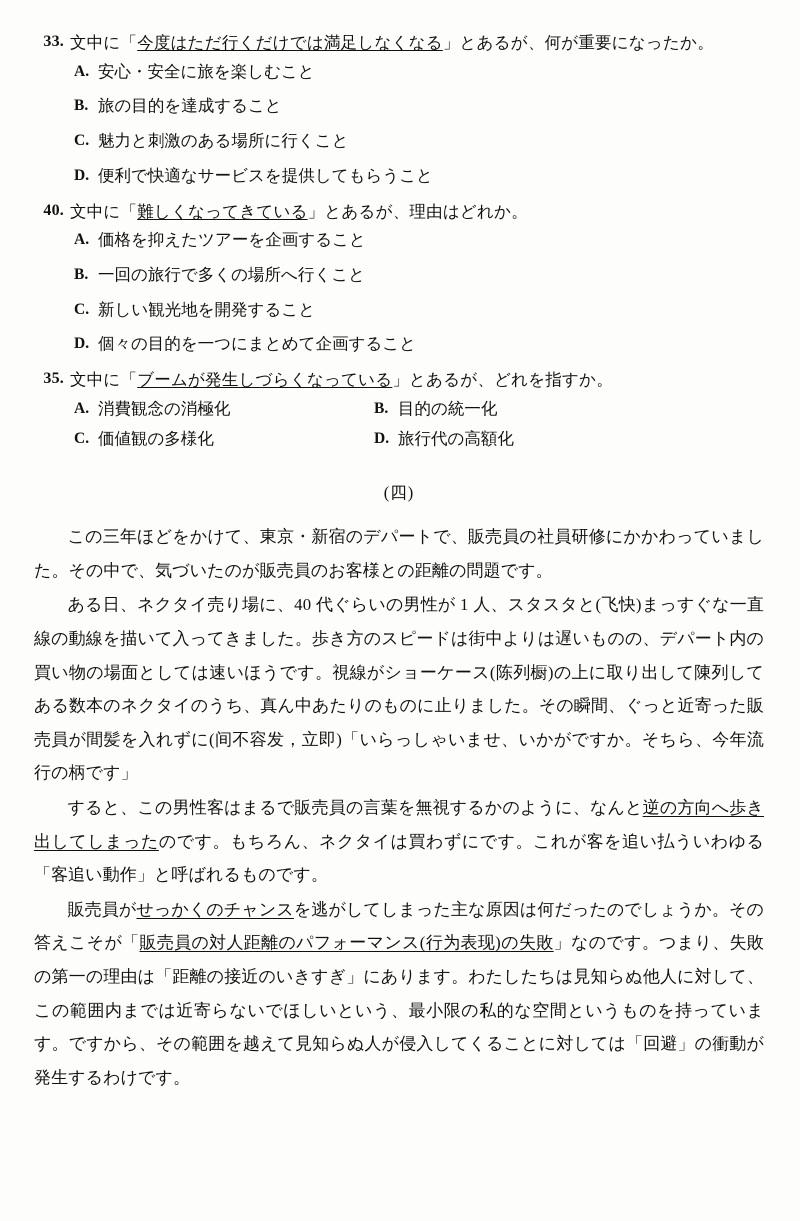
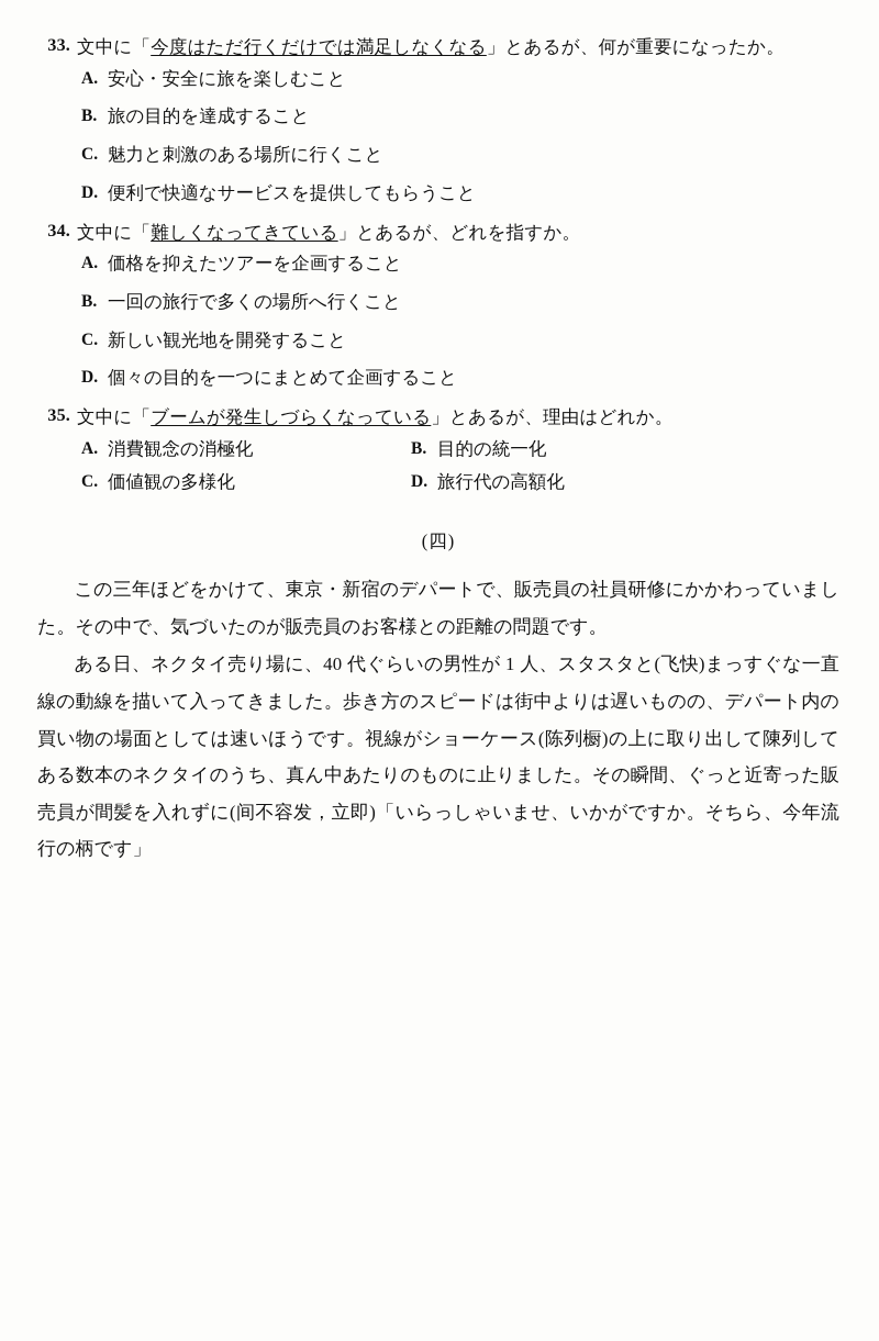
  33.
  文中に「今度はただ行くだけでは満足しなくなる」とあるが、何が重要になったか。
  A.
  安心・安全に旅を楽しむこと
  B.
  旅の目的を達成すること
  C.
  魅力と刺激のある場所に行くこと
  D.
  便利で快適なサービスを提供してもらうこと
- 40.
+ 34.
- 文中に「難しくなってきている」とあるが、理由はどれか。
+ 文中に「難しくなってきている」とあるが、どれを指すか。
  A.
  価格を抑えたツアーを企画すること
  B.
  一回の旅行で多くの場所へ行くこと
  C.
  新しい観光地を開発すること
  D.
  個々の目的を一つにまとめて企画すること
  35.
- 文中に「ブームが発生しづらくなっている」とあるが、どれを指すか。
+ 文中に「ブームが発生しづらくなっている」とあるが、理由はどれか。
  A.
  消費観念の消極化
  B.
  目的の統一化
  C.
  価値観の多様化
  D.
  旅行代の高額化
  (四)
  この三年ほどをかけて、東京・新宿のデパートで、販売員の社員研修にかかわっていました。その中で、気づいたのが販売員のお客様との距離の問題です。
  ある日、ネクタイ売り場に、40 代ぐらいの男性が 1 人、スタスタと(飞快)まっすぐな一直線の動線を描いて入ってきました。歩き方のスピードは街中よりは遅いものの、デパート内の買い物の場面としては速いほうです。視線がショーケース(陈列橱)の上に取り出して陳列してある数本のネクタイのうち、真ん中あたりのものに止りました。その瞬間、ぐっと近寄った販売員が間髪を入れずに(间不容发，立即)「いらっしゃいませ、いかがですか。そちら、今年流行の柄です」
- すると、この男性客はまるで販売員の言葉を無視するかのように、なんと逆の方向へ歩き出してしまったのです。もちろん、ネクタイは買わずにです。これが客を追い払ういわゆる「客追い動作」と呼ばれるものです。
- 販売員がせっかくのチャンスを逃がしてしまった主な原因は何だったのでしょうか。その答えこそが「販売員の対人距離のパフォーマンス(行为表现)の失敗」なのです。つまり、失敗の第一の理由は「距離の接近のいきすぎ」にあります。わたしたちは見知らぬ他人に対して、この範囲内までは近寄らないでほしいという、最小限の私的な空間というものを持っています。ですから、その範囲を越えて見知らぬ人が侵入してくることに対しては「回避」の衝動が発生するわけです。
